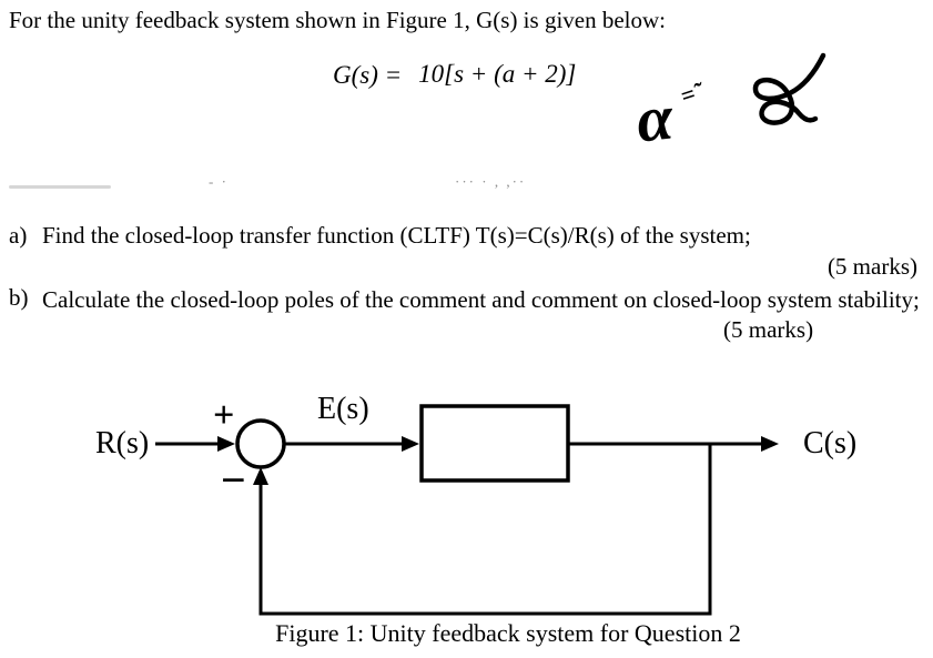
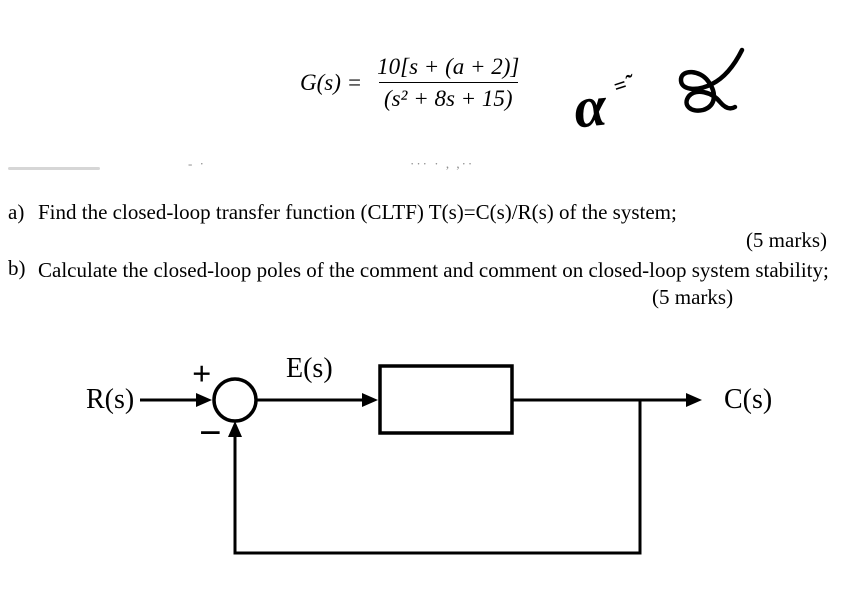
- For the unity feedback system shown in Figure 1, G(s) is given below:
  G(s) =
  10[s + (a + 2)]
+ (s² + 8s + 15)
  - ·
  ··· · , ,··
  a) Find the closed-loop transfer function (CLTF) T(s)=C(s)/R(s) of the system;
  (5 marks)
  b)
  Calculate the closed-loop poles of the comment and comment on closed-loop system stability;
  (5 marks)
  R(s)
  +
  −
  E(s)
  C(s)
- Figure 1: Unity feedback system for Question 2
